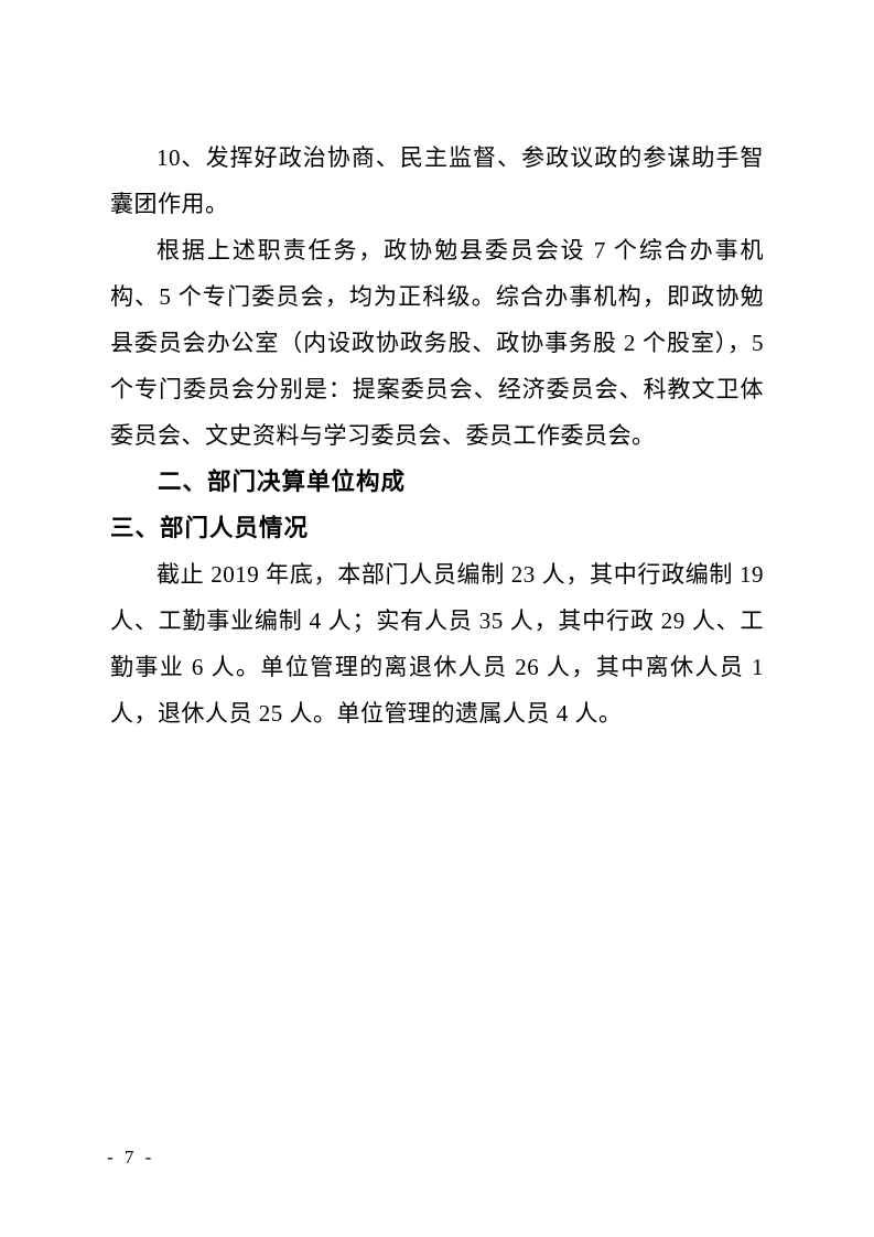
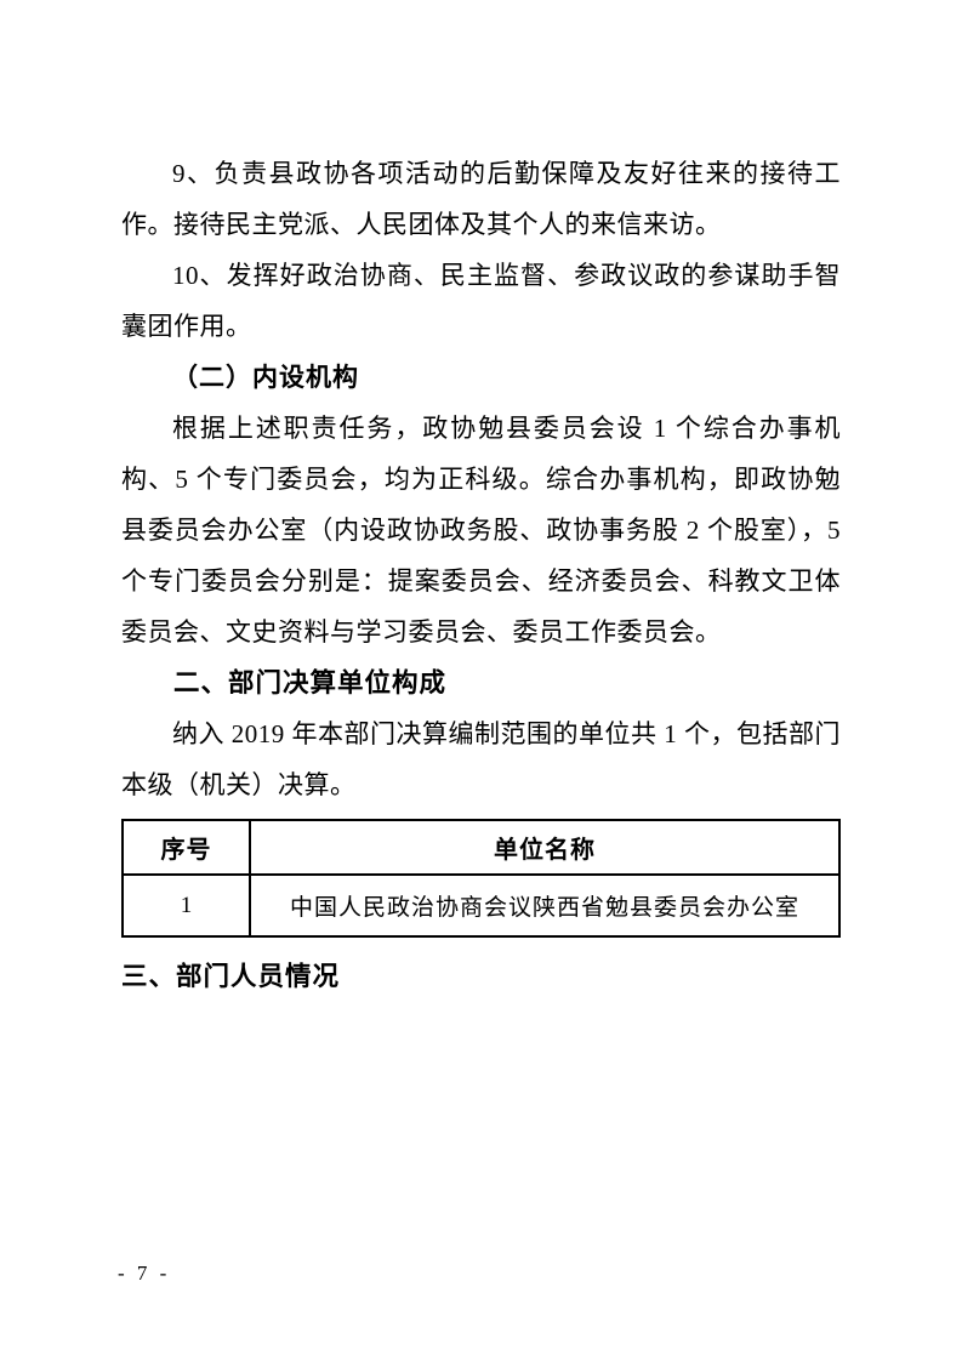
+ 9、负责县政协各项活动的后勤保障及友好往来的接待工作。接待民主党派、人民团体及其个人的来信来访。
  10、发挥好政治协商、民主监督、参政议政的参谋助手智囊团作用。
+ （二）内设机构
- 根据上述职责任务，政协勉县委员会设 7 个综合办事机构、5 个专门委员会，均为正科级。综合办事机构，即政协勉县委员会办公室（内设政协政务股、政协事务股 2 个股室），5 个专门委员会分别是：提案委员会、经济委员会、科教文卫体委员会、文史资料与学习委员会、委员工作委员会。
+ 根据上述职责任务，政协勉县委员会设 1 个综合办事机构、5 个专门委员会，均为正科级。综合办事机构，即政协勉县委员会办公室（内设政协政务股、政协事务股 2 个股室），5 个专门委员会分别是：提案委员会、经济委员会、科教文卫体委员会、文史资料与学习委员会、委员工作委员会。
  二、部门决算单位构成
+ 纳入 2019 年本部门决算编制范围的单位共 1 个，包括部门本级（机关）决算。
+ 序号	单位名称
+ 1	中国人民政治协商会议陕西省勉县委员会办公室
  三、部门人员情况
- 截止 2019 年底，本部门人员编制 23 人，其中行政编制 19 人、工勤事业编制 4 人；实有人员 35 人，其中行政 29 人、工勤事业 6 人。单位管理的离退休人员 26 人，其中离休人员 1 人，退休人员 25 人。单位管理的遗属人员 4 人。
  - 7 -
